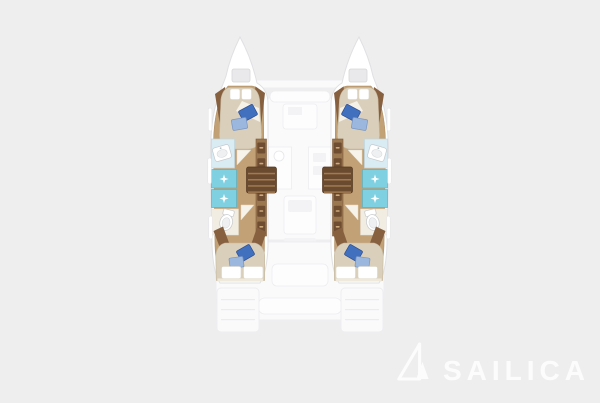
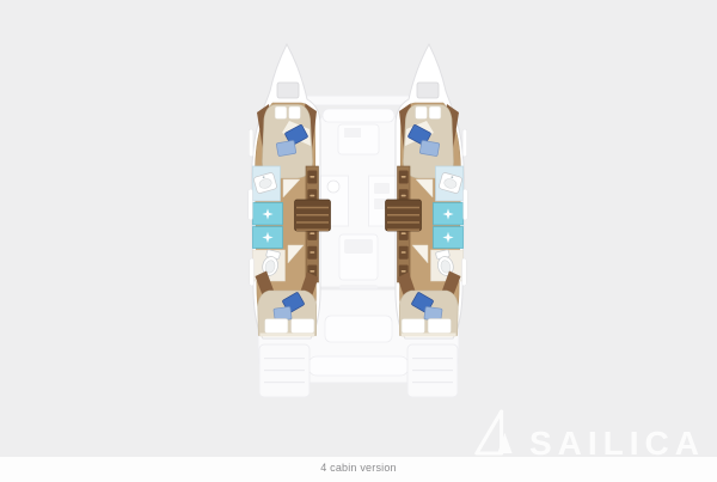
+ 4 cabin version
